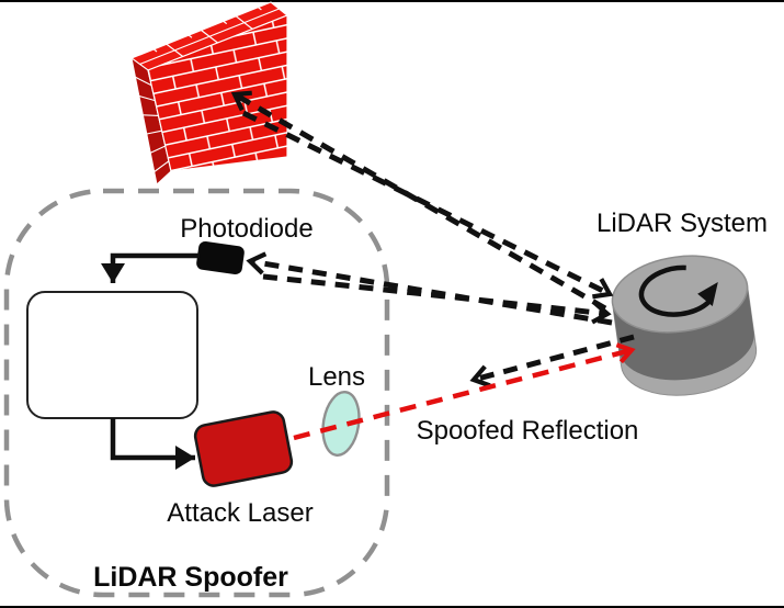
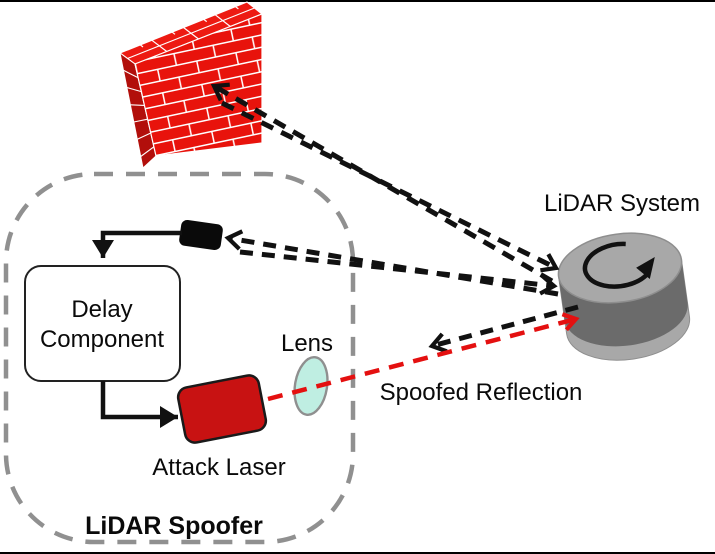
+ Delay
+ Component
  LiDAR System
- Photodiode
  Lens
  Spoofed Reflection
  Attack Laser
  LiDAR Spoofer
